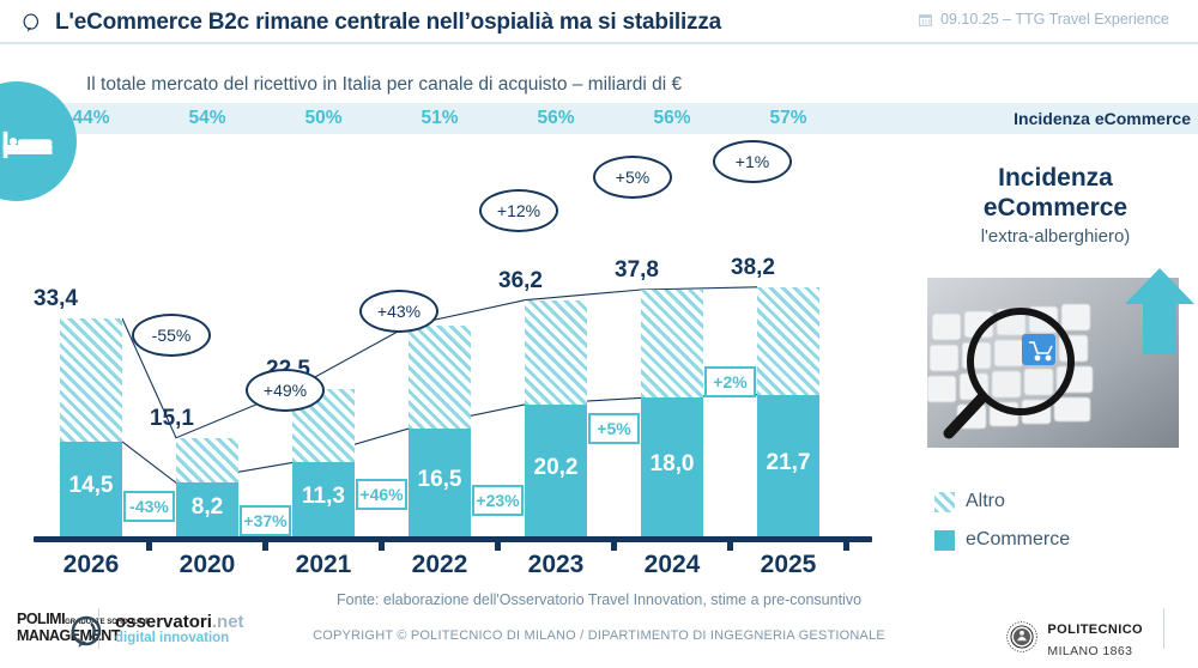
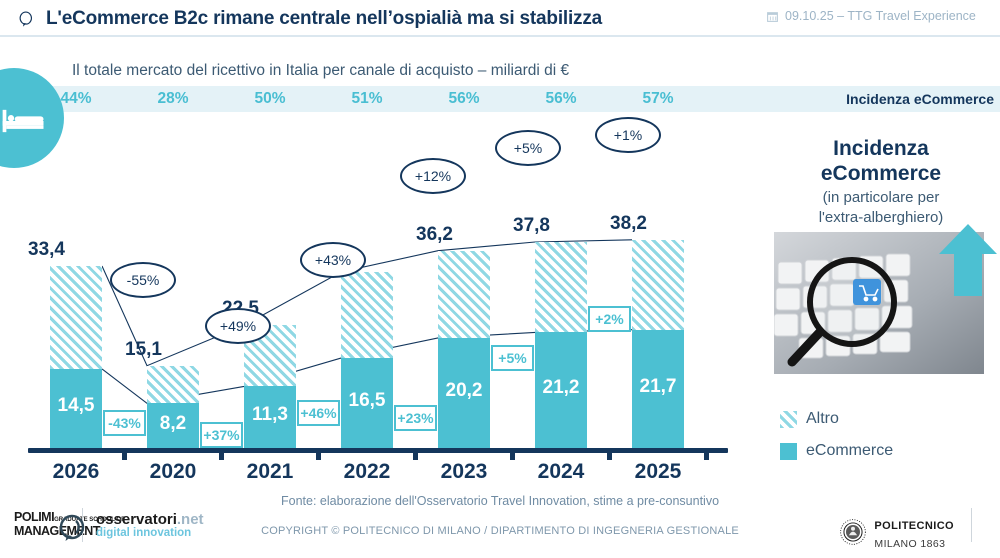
  L'eCommerce B2c rimane centrale nell’ospialià ma si stabilizza
  09.10.25 – TTG Travel Experience
  Il totale mercato del ricettivo in Italia per canale di acquisto – miliardi di €
  44%
- 54%
+ 28%
  50%
  51%
  56%
  56%
  57%
  Incidenza eCommerce
  33,4
  14,5
  15,1
  8,2
  11,3
  16,5
  36,2
  20,2
  37,8
- 18,0
+ 21,2
  38,2
  21,7
  -43%
  +37%
  +46%
  +23%
  +5%
  +2%
  -55%
  +49%
  +43%
  +12%
  +5%
  +1%
  2026
  2020
  2021
  2022
  2023
  2024
  2025
  Incidenza
  eCommerce
+ (in particolare per
  l'extra-alberghiero)
  Altro
  eCommerce
  Fonte: elaborazione dell'Osservatorio Travel Innovation, stime a pre-consuntivo
  COPYRIGHT © POLITECNICO DI MILANO / DIPARTIMENTO DI INGEGNERIA GESTIONALE
  MANAGMENT
  osservatori.net
  digital innovation
  POLITECNICO
  MILANO 1863
